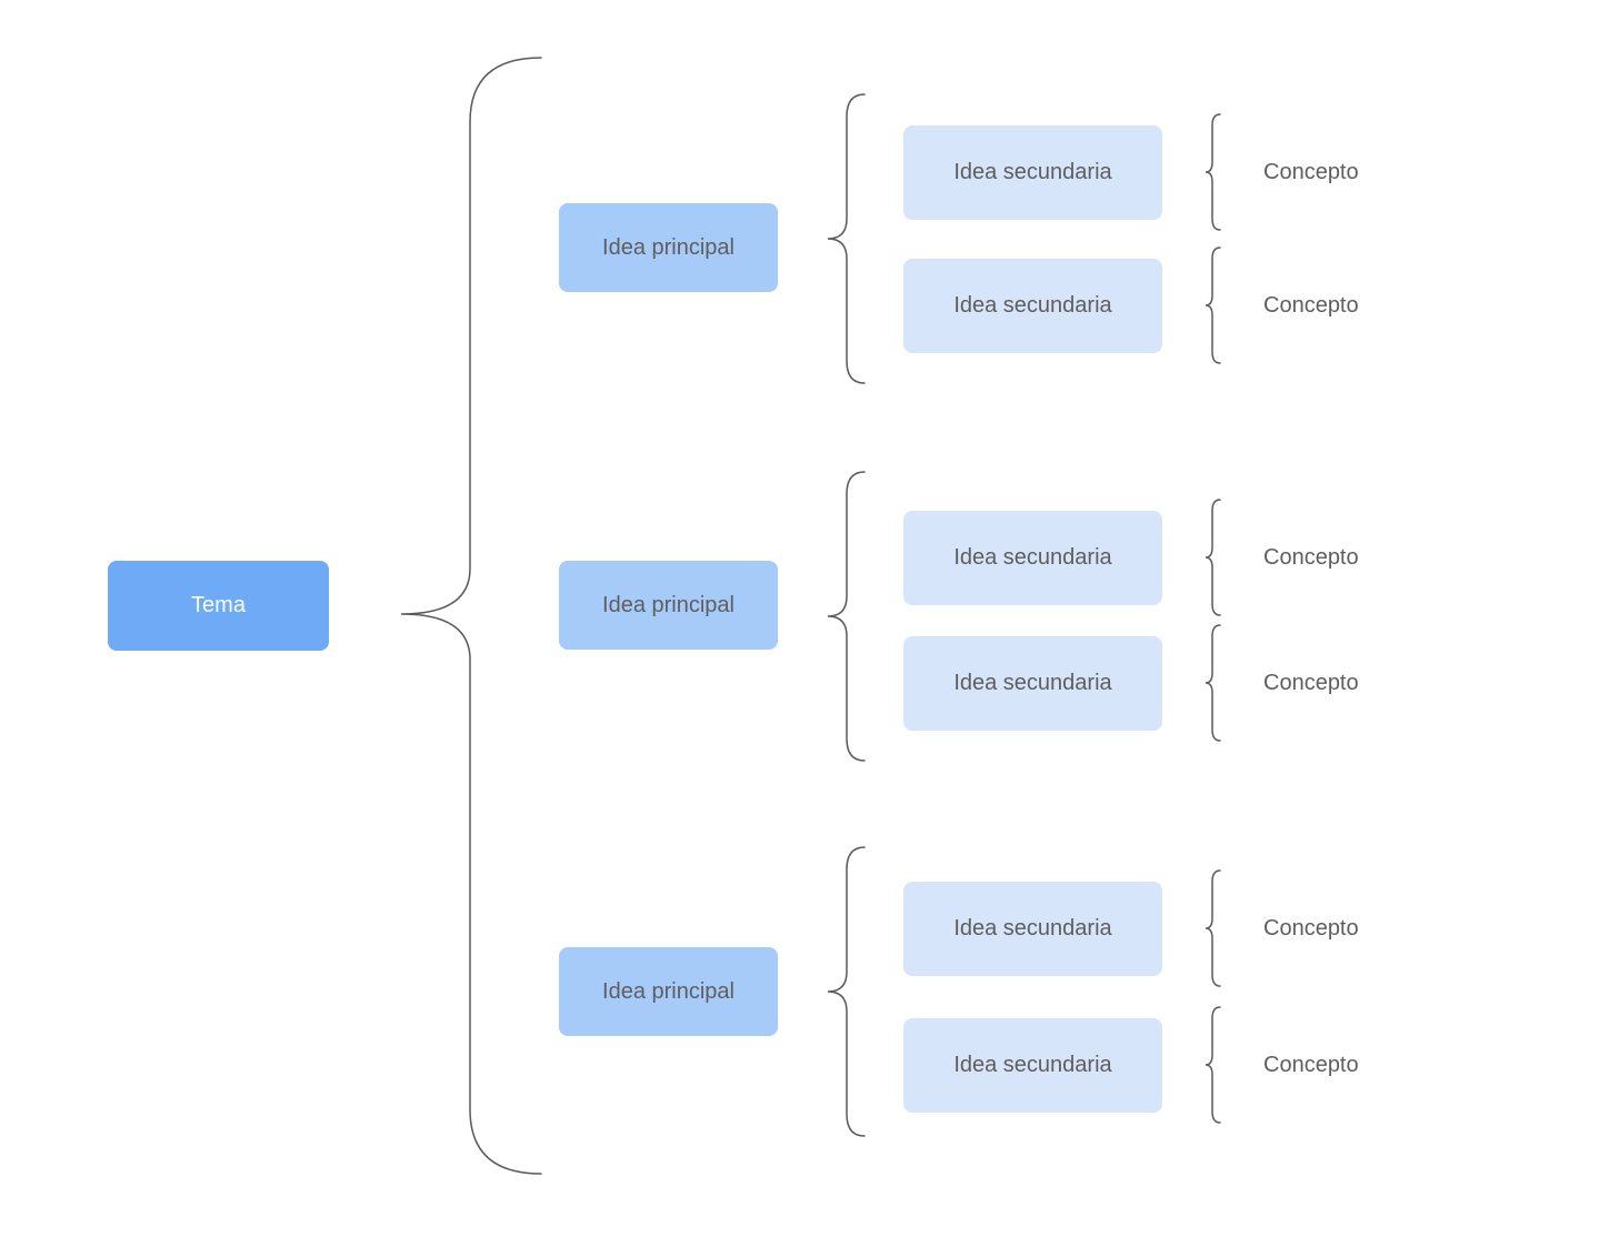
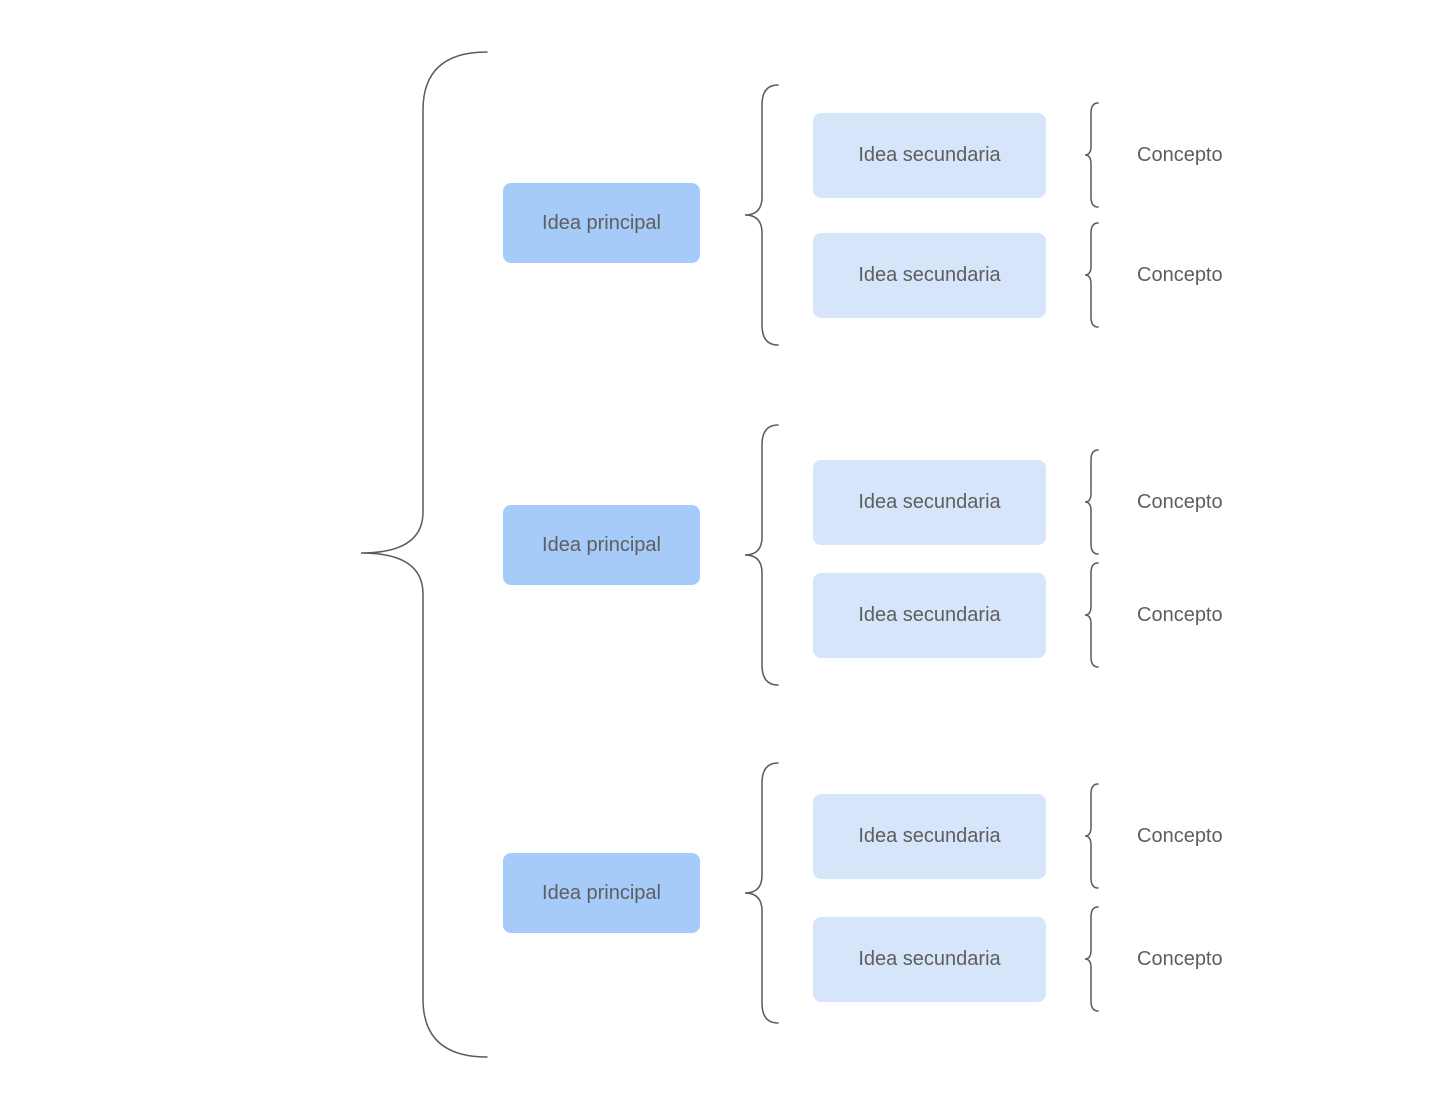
- Tema
  Idea principal
  Idea principal
  Idea principal
  Idea secundaria
  Idea secundaria
  Idea secundaria
  Idea secundaria
  Idea secundaria
  Idea secundaria
  Concepto
  Concepto
  Concepto
  Concepto
  Concepto
  Concepto
